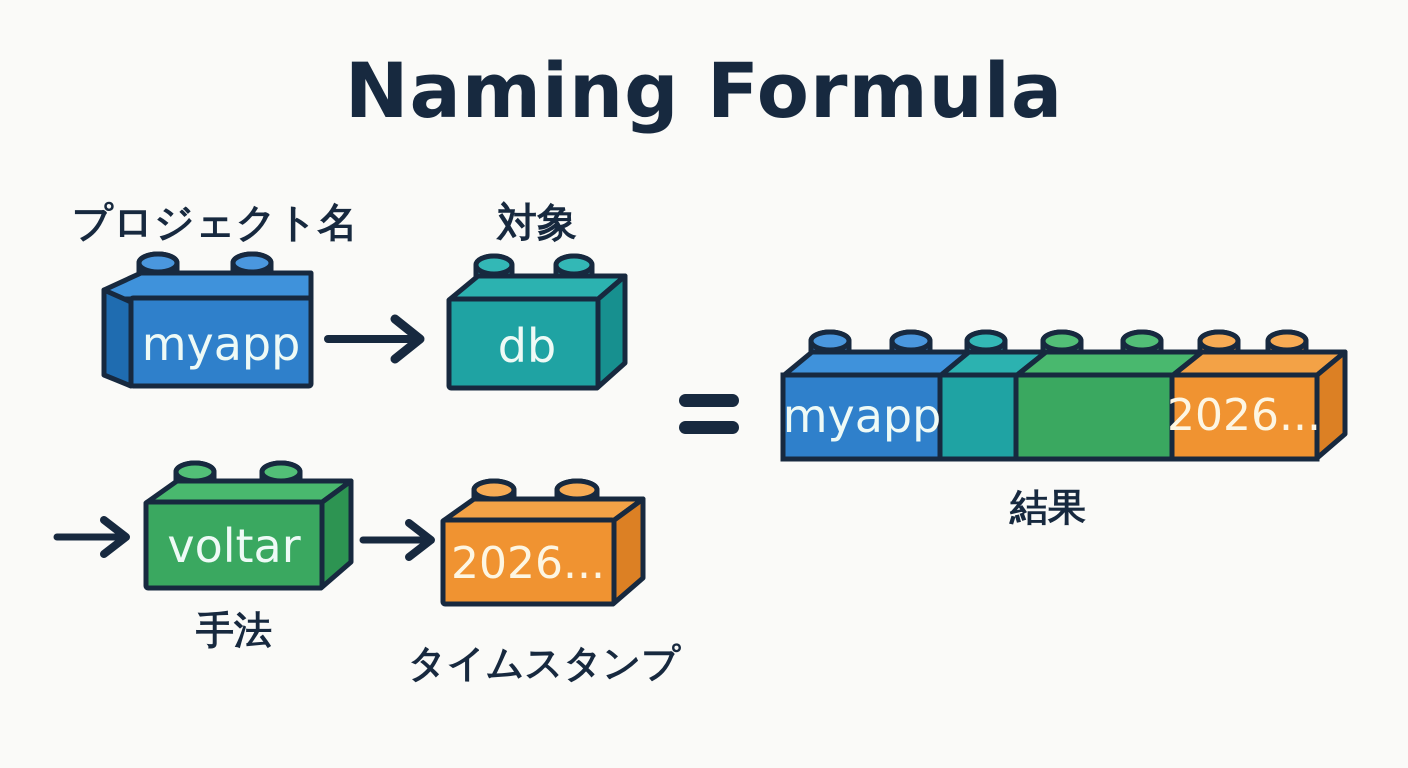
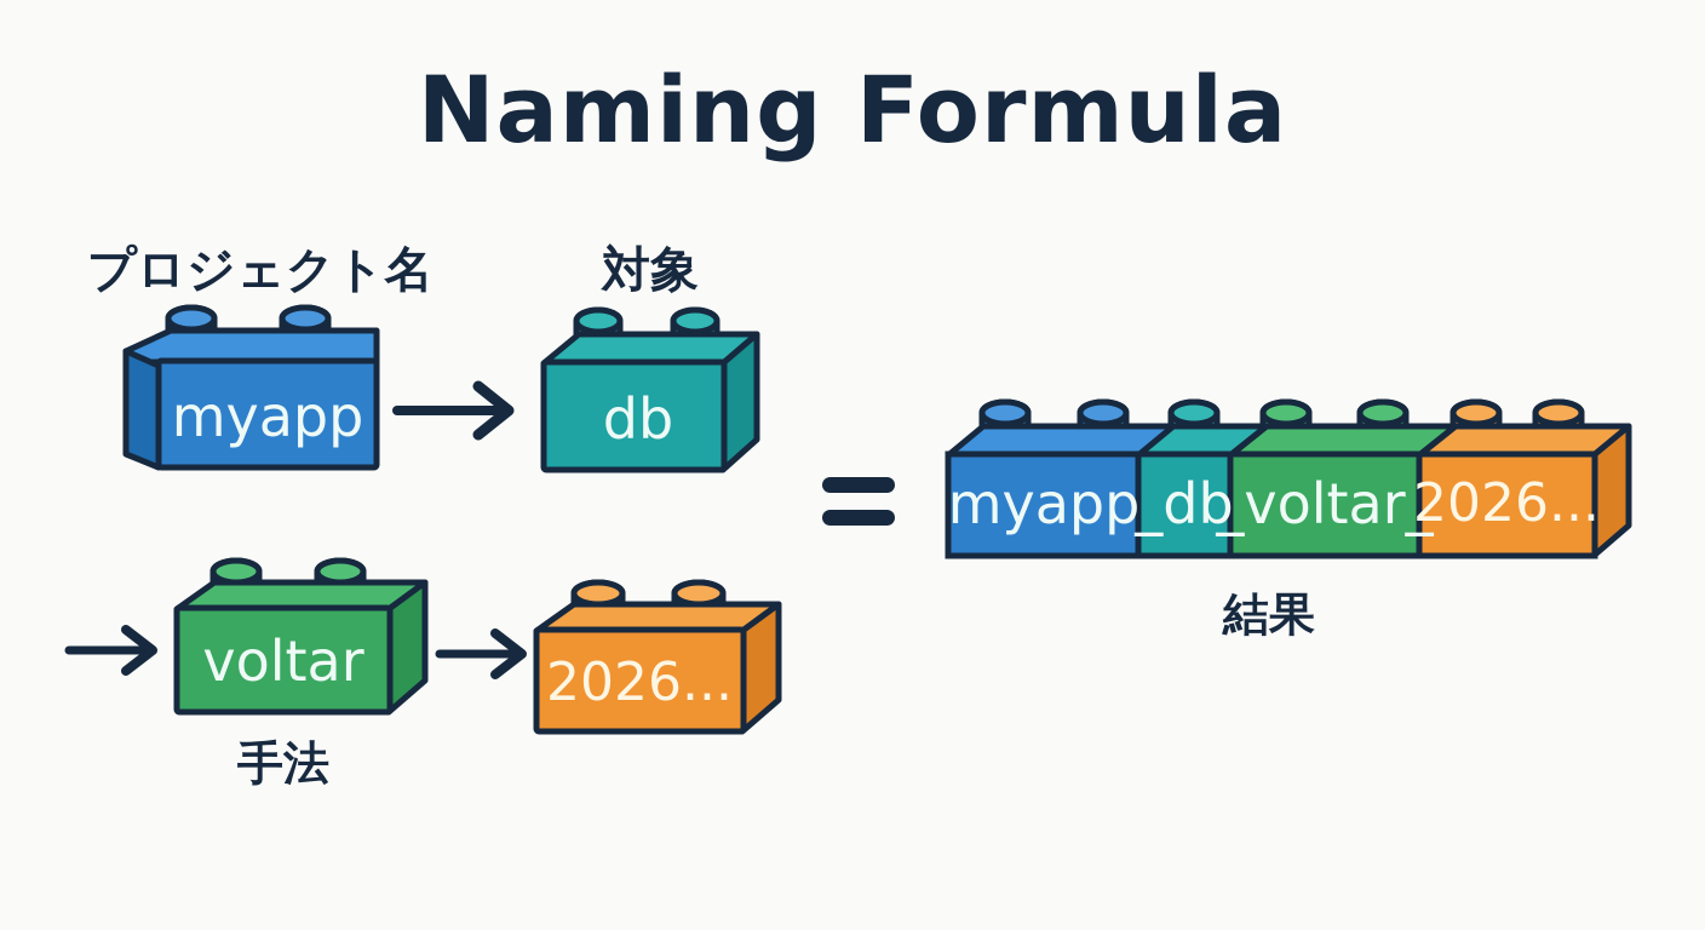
  Naming Formula
  プロジェクト名
  対象
  手法
- タイムスタンプ
  結果
  myapp
  db
  voltar
  2026...
  myapp
+ _db
+ _voltar_
  2026...
